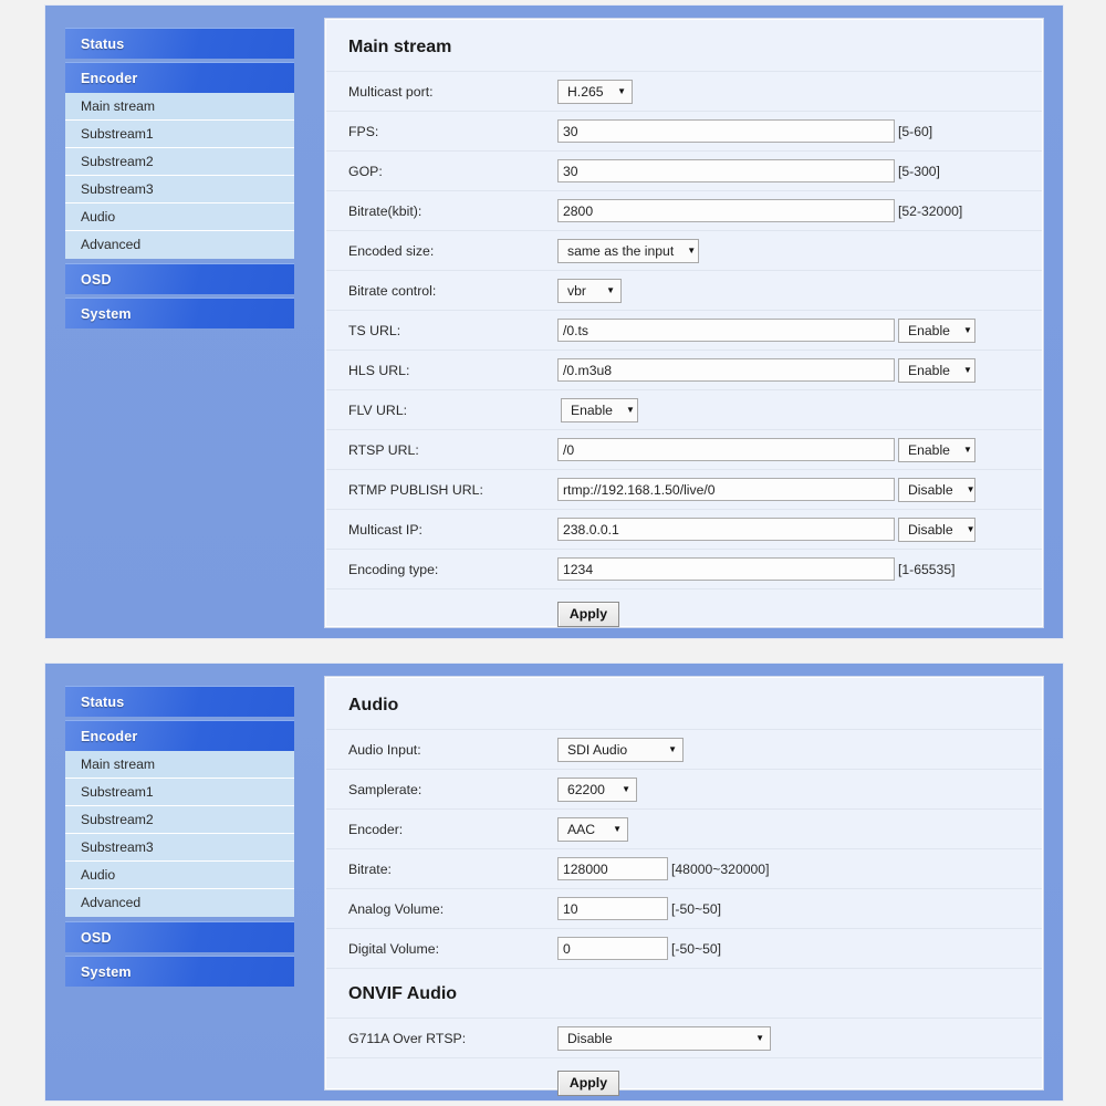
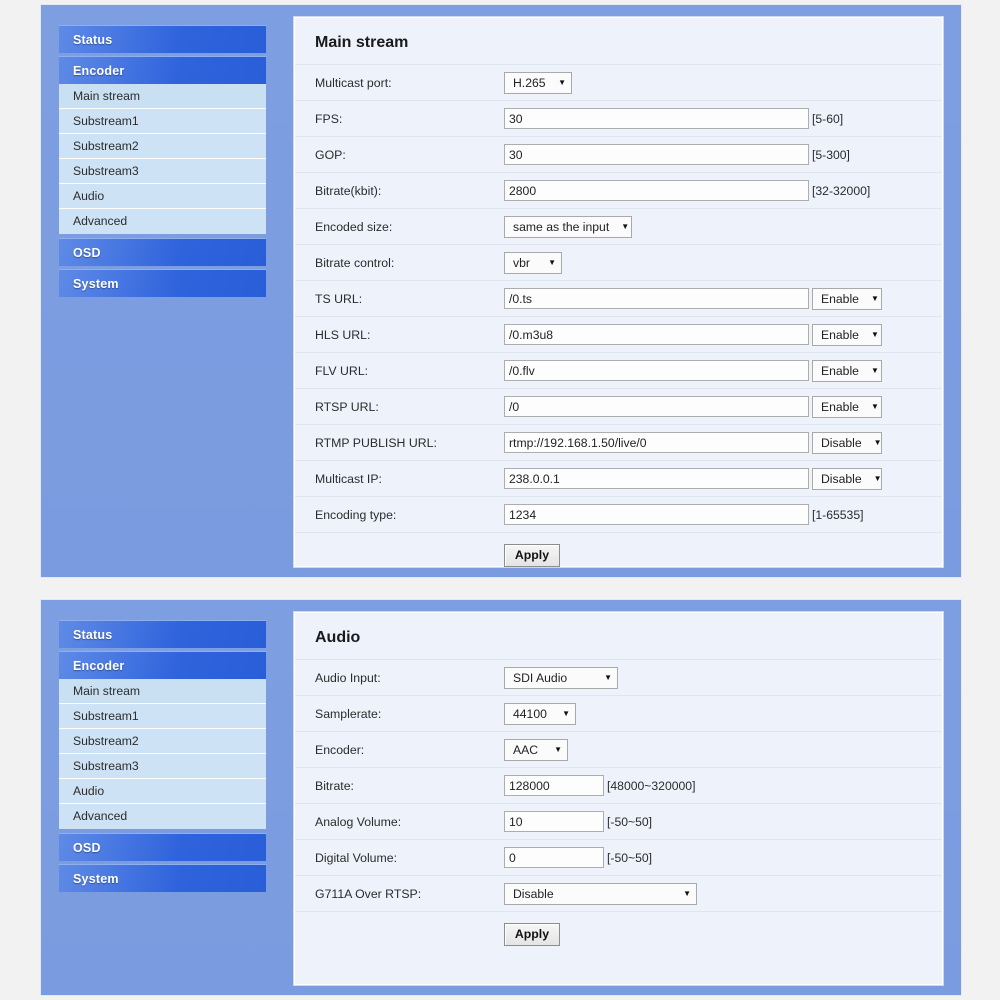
  Status
  Encoder
  Main stream
  Substream1
  Substream2
  Substream3
  Audio
  Advanced
  OSD
  System
  Main stream
  Multicast port:
  H.265
  ▼
  FPS:
  30
  [5-60]
  GOP:
  30
  [5-300]
  Bitrate(kbit):
  2800
- [52-32000]
+ [32-32000]
  Encoded size:
  same as the input
  ▼
  Bitrate control:
  vbr
  ▼
  TS URL:
  /0.ts
  Enable
  ▼
  HLS URL:
  /0.m3u8
  Enable
  ▼
  FLV URL:
+ /0.flv
  Enable
  ▼
  RTSP URL:
  /0
  Enable
  ▼
  RTMP PUBLISH URL:
  rtmp://192.168.1.50/live/0
  Disable
  ▼
  Multicast IP:
  238.0.0.1
  Disable
  ▼
  Encoding type:
  1234
  [1-65535]
  Apply
  Status
  Encoder
  Main stream
  Substream1
  Substream2
  Substream3
  Audio
  Advanced
  OSD
  System
  Audio
  Audio Input:
  SDI Audio
  ▼
  Samplerate:
- 62200
+ 44100
  ▼
  Encoder:
  AAC
  ▼
  Bitrate:
  128000
  [48000~320000]
  Analog Volume:
  10
  [-50~50]
  Digital Volume:
  0
  [-50~50]
- ONVIF Audio
  G711A Over RTSP:
  Disable
  ▼
  Apply
